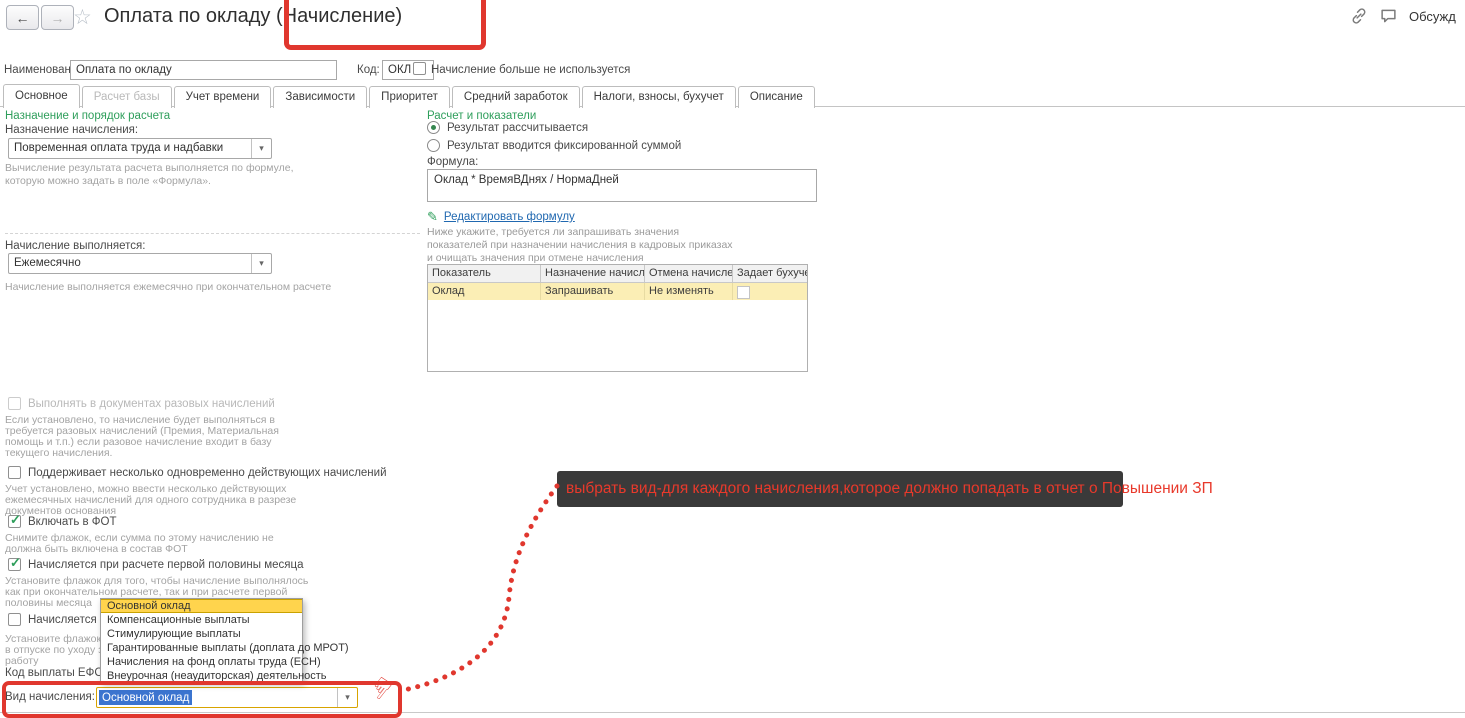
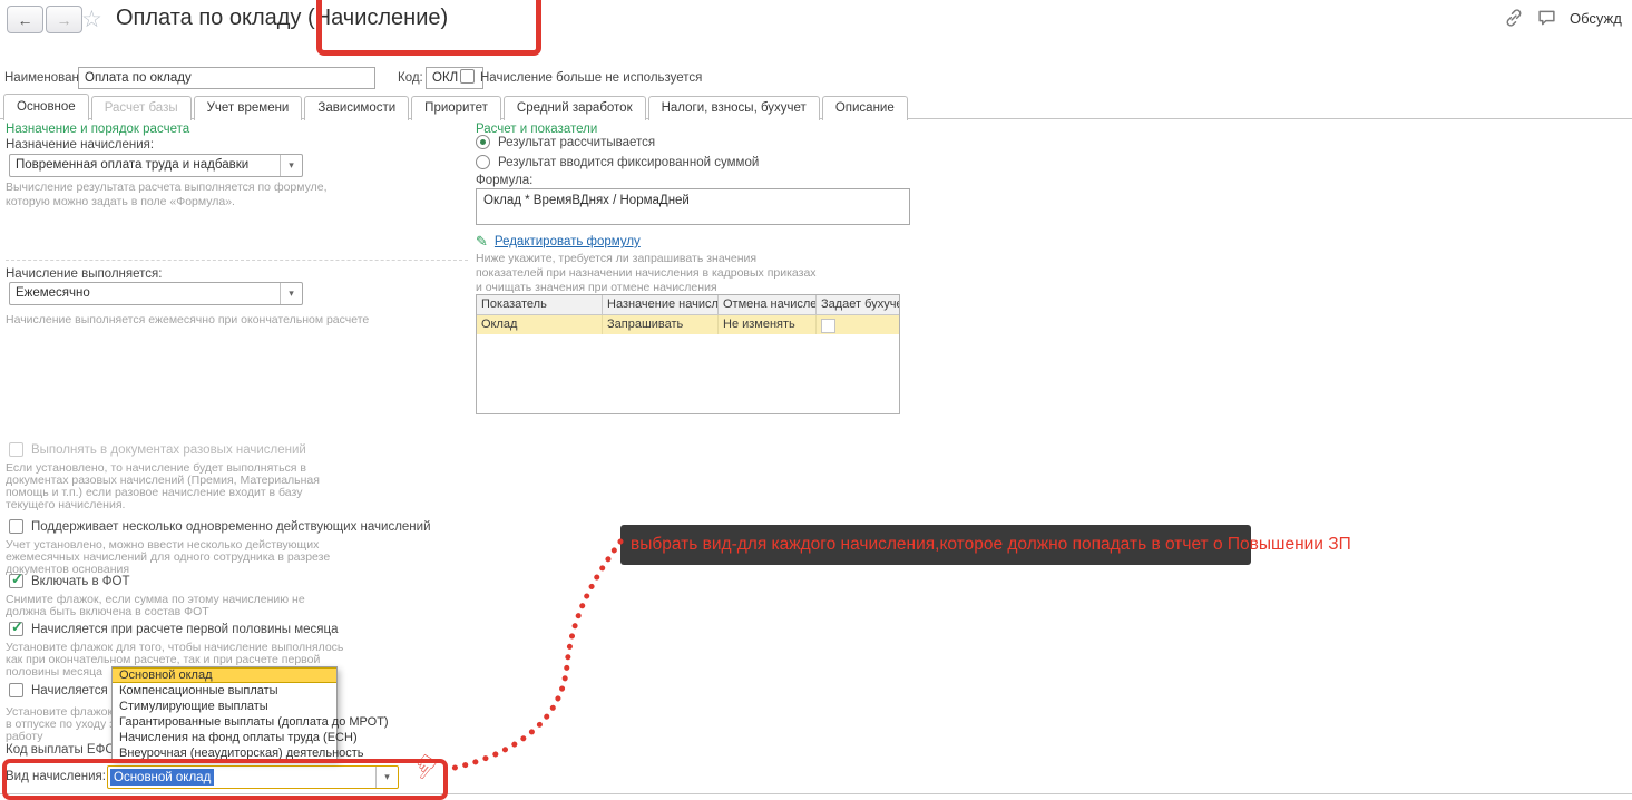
  ←
  →
  ☆
  Оплата по окладу (Начисление)
  Обсужд
  Наименован
  Оплата по окладу
  Код:
  ОКЛ
  Начисление больше не используется
  Основное Расчет базы Учет времени Зависимости Приоритет Средний заработок Налоги, взносы, бухучет Описание
  Назначение и порядок расчета
  Назначение начисления:
  Повременная оплата труда и надбавки
  ▾
  Вычисление результата расчета выполняется по формуле,
  которую можно задать в поле «Формула».
  Начисление выполняется:
  Ежемесячно
  ▾
  Начисление выполняется ежемесячно при окончательном расчете
  Выполнять в документах разовых начислений
  Если установлено, то начисление будет выполняться в
- требуется разовых начислений (Премия, Материальная
+ документах разовых начислений (Премия, Материальная
  помощь и т.п.) если разовое начисление входит в базу
  текущего начисления.
  Поддерживает несколько одновременно действующих начислений
  Учет установлено, можно ввести несколько действующих
  ежемесячных начислений для одного сотрудника в разрезе
  документов основания
  Включать в ФОТ
  Снимите флажок, если сумма по этому начислению не
  должна быть включена в состав ФОТ
  Начисляется при расчете первой половины месяца
  Установите флажок для того, чтобы начисление выполнялось
  как при окончательном расчете, так и при расчете первой
  половины месяца
  Начисляется
  Установите флажок
  в отпуске по уходу
  работу
  Код выплаты ЕФС
  Вид начисления:
  Основной оклад
  ▾
  Основной оклад
  Компенсационные выплаты
  Стимулирующие выплаты
  Гарантированные выплаты (доплата до
  Начисления на фонд оплаты труда (ЕС
  Внеурочная (неаудиторская) деятельно
  Расчет и показатели
  Результат рассчитывается
  Результат вводится фиксированной суммой
  Формула:
  Оклад * ВремяВДнях / НормаДней
  ✎
  Редактировать формулу
  Ниже укажите, требуется ли запрашивать значения
  показателей при назначении начисления в кадровых приказах
  и очищать значения при отмене начисления
  Показатель
  Назначение начисл
  Отмена начисле
  Задает бухуч
  Оклад
  Запрашивать
  Не изменять
  выбрать вид-для каждого начисления,которое должно попадать в отчет о Повышении ЗП
